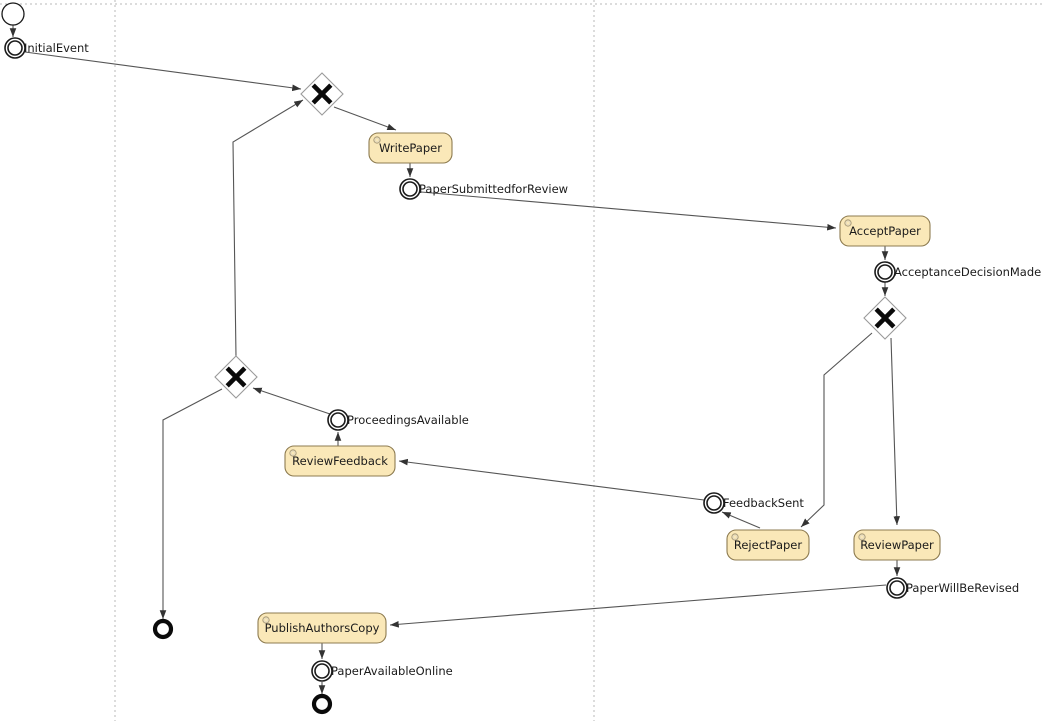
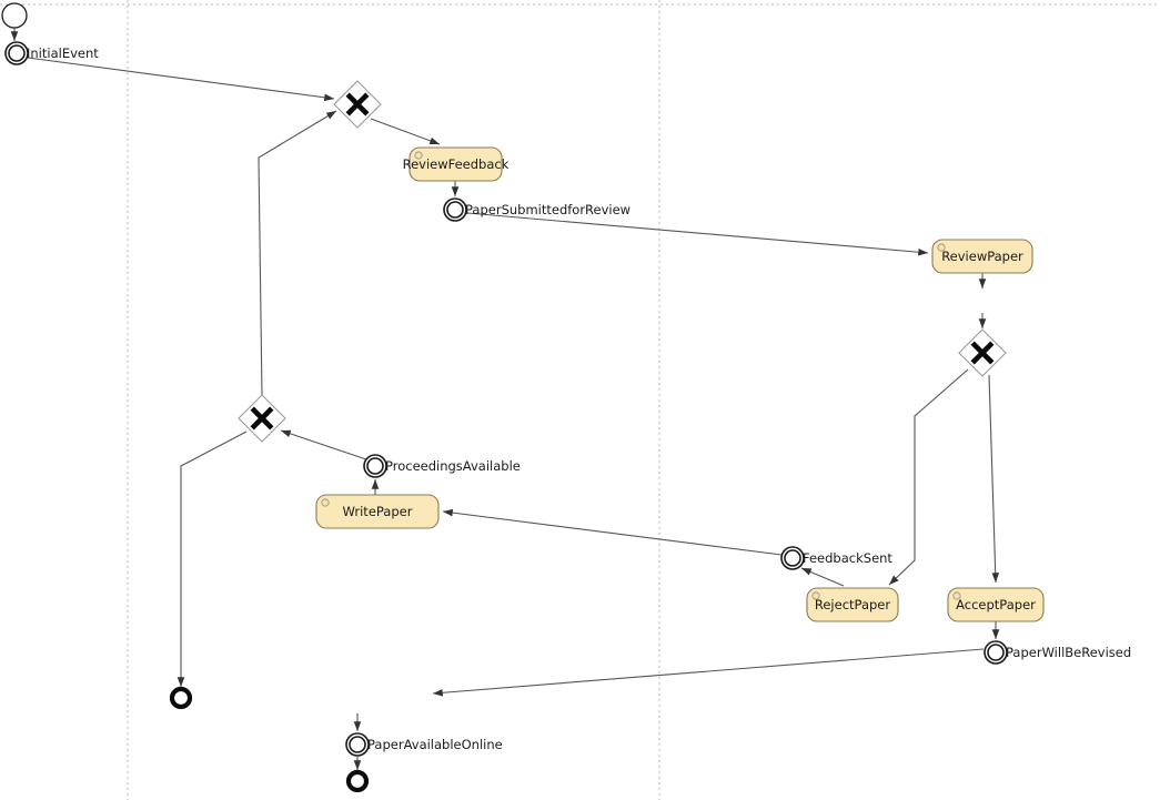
- WritePaper
+ ReviewFeedback
- AcceptPaper
+ ReviewPaper
- ReviewFeedback
+ WritePaper
  RejectPaper
- ReviewPaper
+ AcceptPaper
- PublishAuthorsCopy
  InitialEvent
  PaperSubmittedforReview
- AcceptanceDecisionMade
  ProceedingsAvailable
  FeedbackSent
  PaperWillBeRevised
  PaperAvailableOnline
